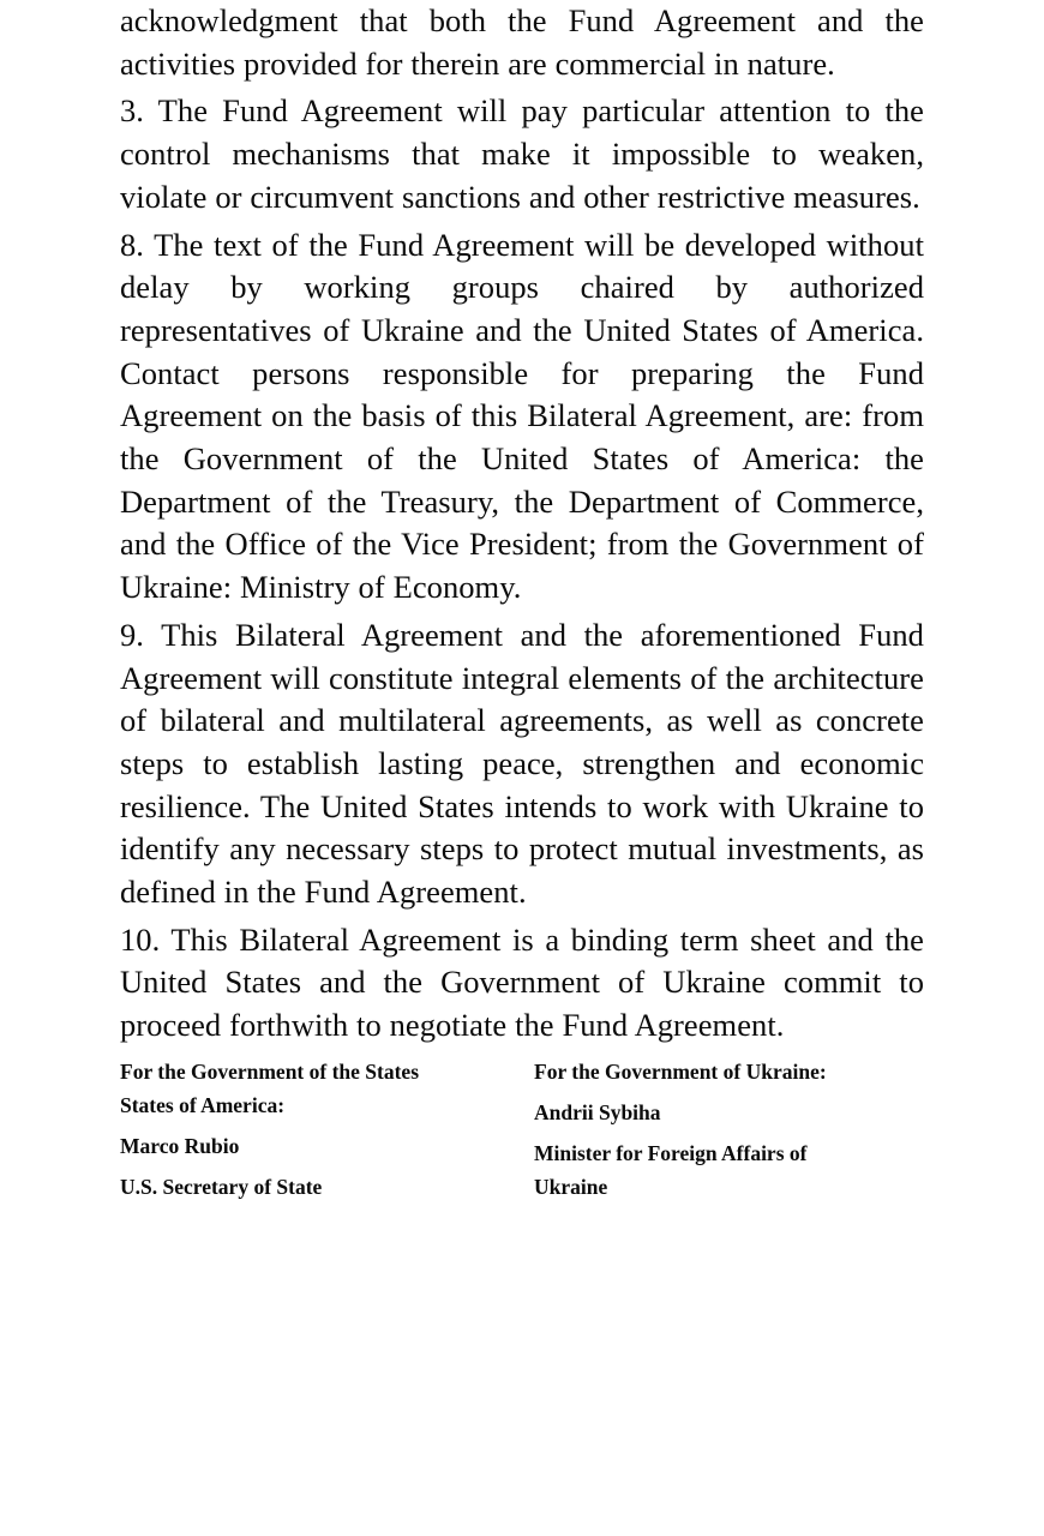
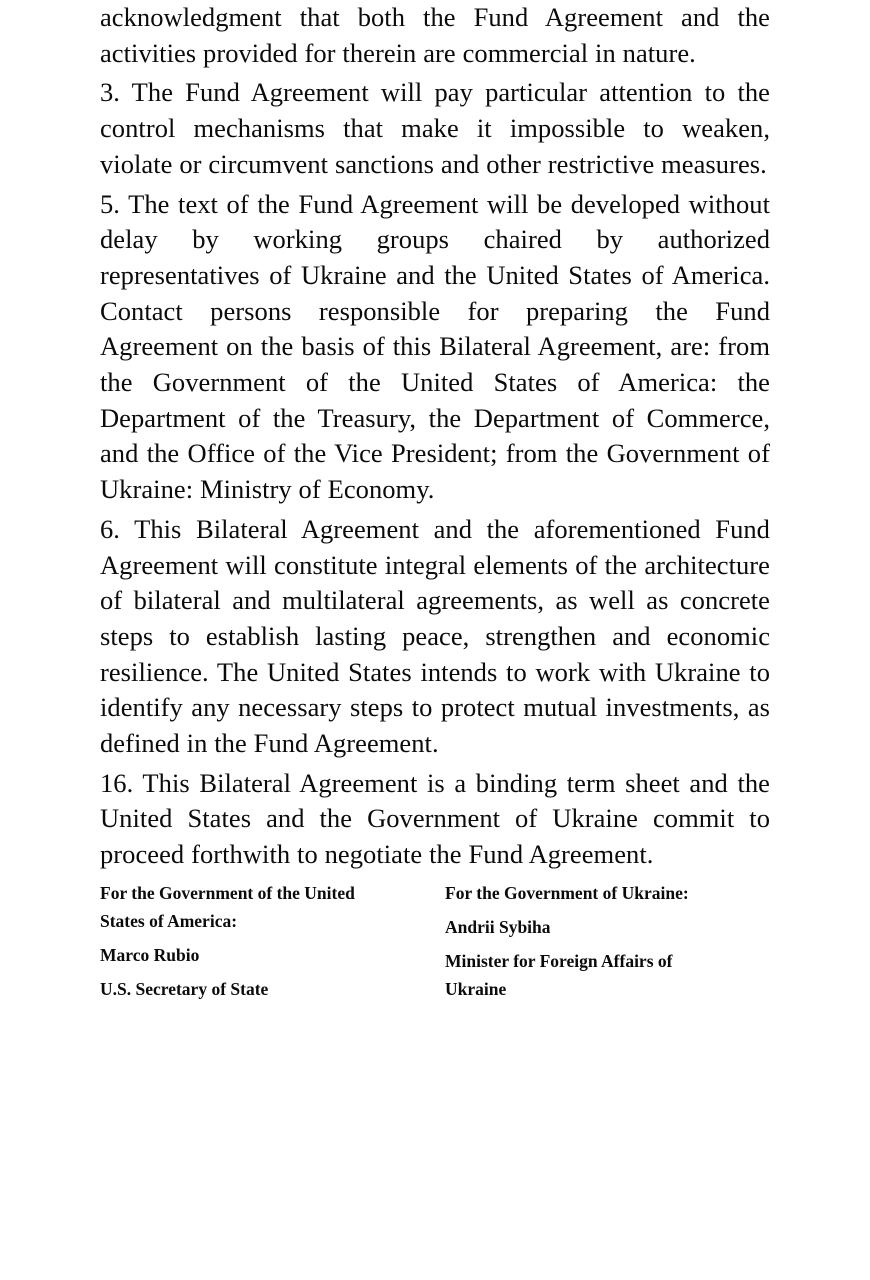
  acknowledgment that both the Fund Agreement and the activities provided for therein are commercial in nature.
  3. The Fund Agreement will pay particular attention to the control mechanisms that make it impossible to weaken, violate or circumvent sanctions and other restrictive measures.
- 8. The text of the Fund Agreement will be developed without delay by working groups chaired by authorized representatives of Ukraine and the United States of America. Contact persons responsible for preparing the Fund Agreement on the basis of this Bilateral Agreement, are: from the Government of the United States of America: the Department of the Treasury, the Department of Commerce, and the Office of the Vice President; from the Government of Ukraine: Ministry of Economy.
+ 5. The text of the Fund Agreement will be developed without delay by working groups chaired by authorized representatives of Ukraine and the United States of America. Contact persons responsible for preparing the Fund Agreement on the basis of this Bilateral Agreement, are: from the Government of the United States of America: the Department of the Treasury, the Department of Commerce, and the Office of the Vice President; from the Government of Ukraine: Ministry of Economy.
- 9. This Bilateral Agreement and the aforementioned Fund Agreement will constitute integral elements of the architecture of bilateral and multilateral agreements, as well as concrete steps to establish lasting peace, strengthen and economic resilience. The United States intends to work with Ukraine to identify any necessary steps to protect mutual investments, as defined in the Fund Agreement.
+ 6. This Bilateral Agreement and the aforementioned Fund Agreement will constitute integral elements of the architecture of bilateral and multilateral agreements, as well as concrete steps to establish lasting peace, strengthen and economic resilience. The United States intends to work with Ukraine to identify any necessary steps to protect mutual investments, as defined in the Fund Agreement.
- 10. This Bilateral Agreement is a binding term sheet and the United States and the Government of Ukraine commit to proceed forthwith to negotiate the Fund Agreement.
+ 16. This Bilateral Agreement is a binding term sheet and the United States and the Government of Ukraine commit to proceed forthwith to negotiate the Fund Agreement.
- For the Government of the States
+ For the Government of the United
  States of America:
  Marco Rubio
  U.S. Secretary of State
  For the Government of Ukraine:
  Andrii Sybiha
  Minister for Foreign Affairs of
  Ukraine
